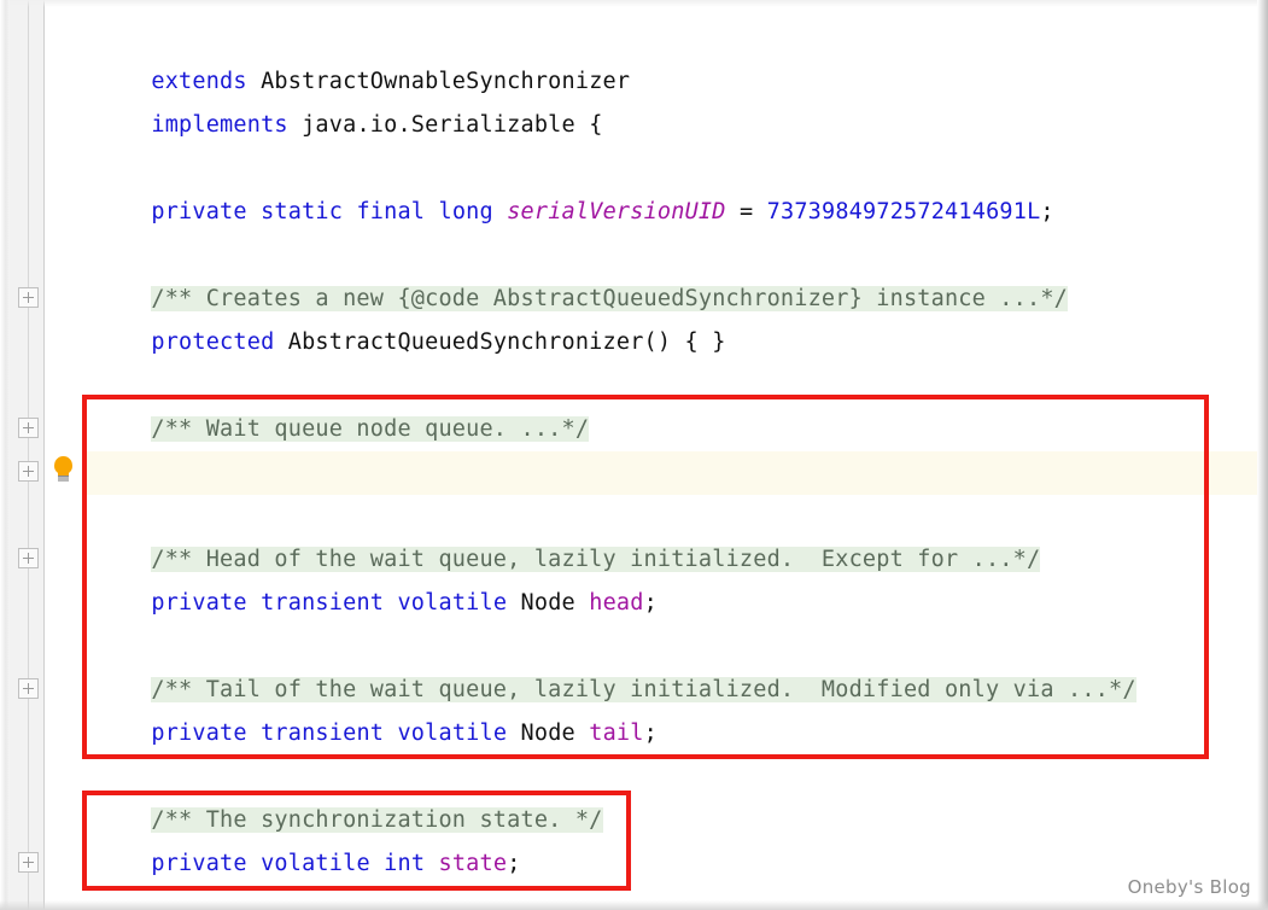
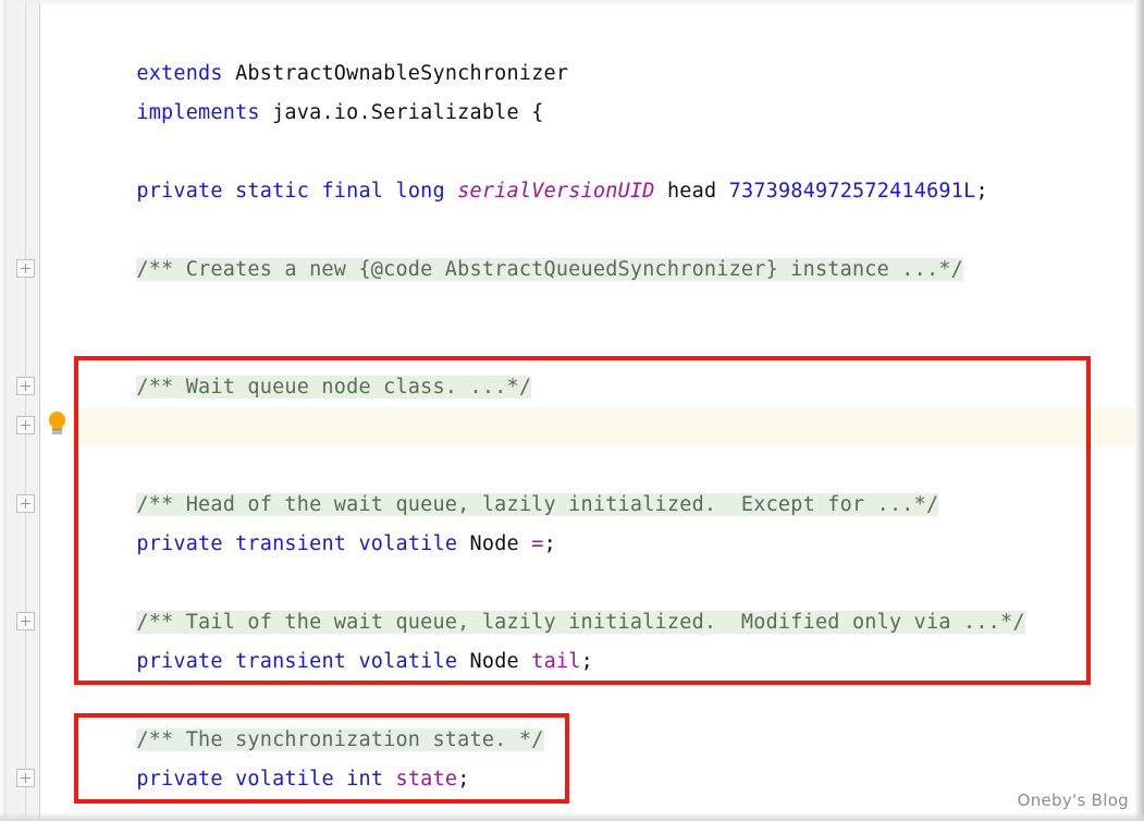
  extends AbstractOwnableSynchronizer
  implements java.io.Serializable {
- private static final long serialVersionUID = 7373984972572414691L;
+ private static final long serialVersionUID head 7373984972572414691L;
  /** Creates a new {@code AbstractQueuedSynchronizer} instance ...*/
- protected AbstractQueuedSynchronizer() { }
- /** Wait queue node queue. ...*/
+ /** Wait queue node class. ...*/
  /** Head of the wait queue, lazily initialized. Except for ...*/
- private transient volatile Node head;
+ private transient volatile Node =;
  /** Tail of the wait queue, lazily initialized. Modified only via ...*/
  private transient volatile Node tail;
  /** The synchronization state. */
  private volatile int state;
  Oneby's Blog
